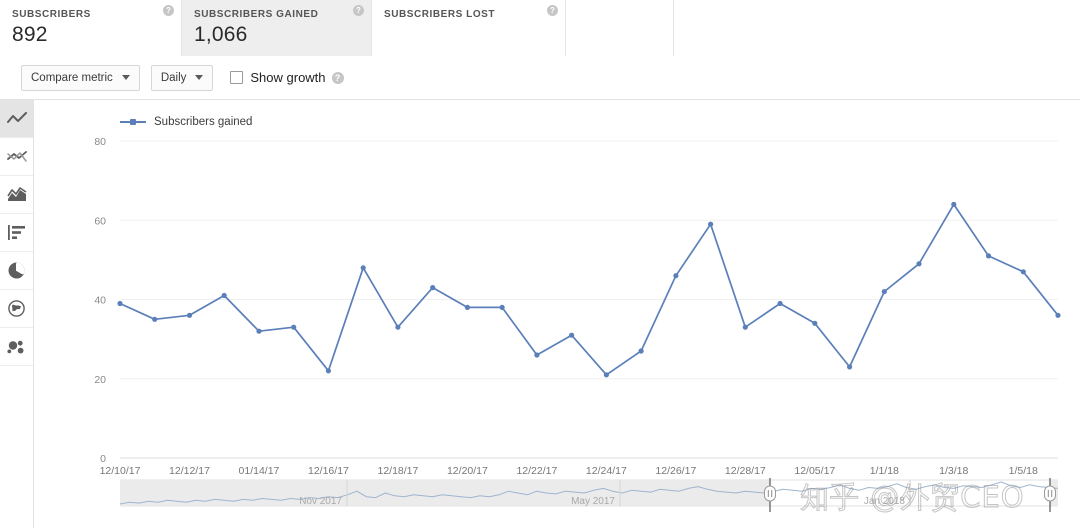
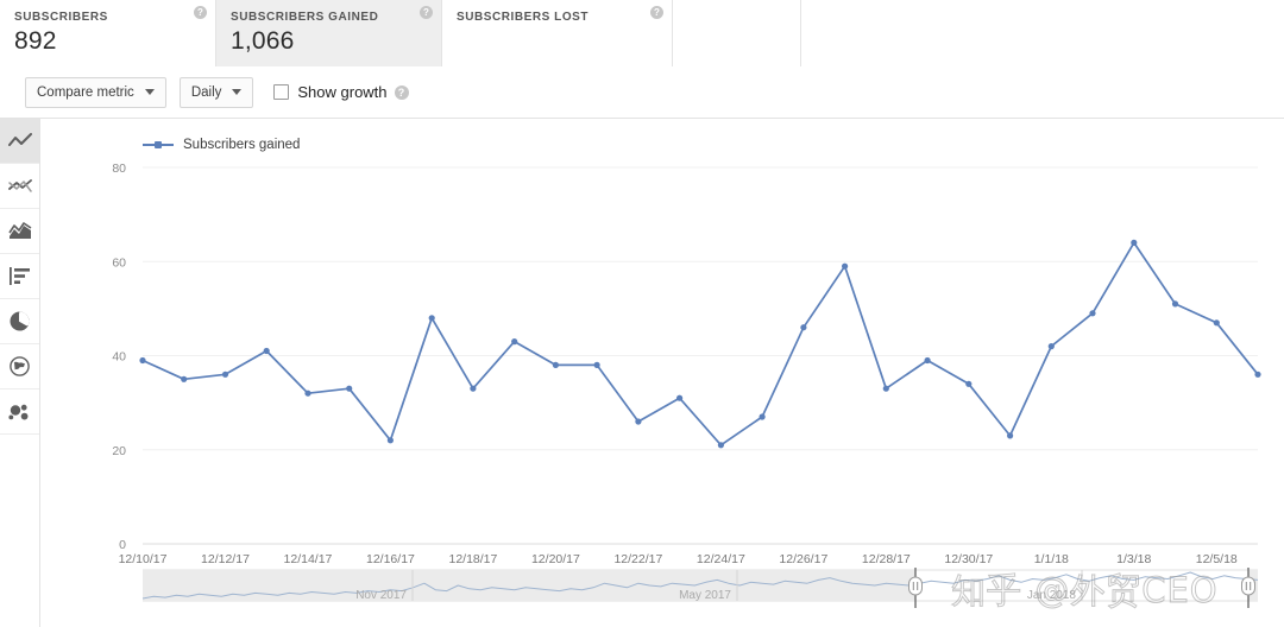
  SUBSCRIBERS
  892
  ?
  SUBSCRIBERS GAINED
  1,066
  ?
  SUBSCRIBERS LOST
  ?
  Compare metric
  Daily
  Show growth
  ?
  Subscribers gained
  0
  20
  40
  60
  80
  12/10/17
  12/12/17
- 01/14/17
+ 12/14/17
  12/16/17
  12/18/17
  12/20/17
  12/22/17
  12/24/17
  12/26/17
  12/28/17
- 12/05/17
+ 12/30/17
  1/1/18
  1/3/18
- 1/5/18
+ 12/5/18
  Nov 2017
  May 2017
  Jan 2018
  知乎 @外贸CEO
